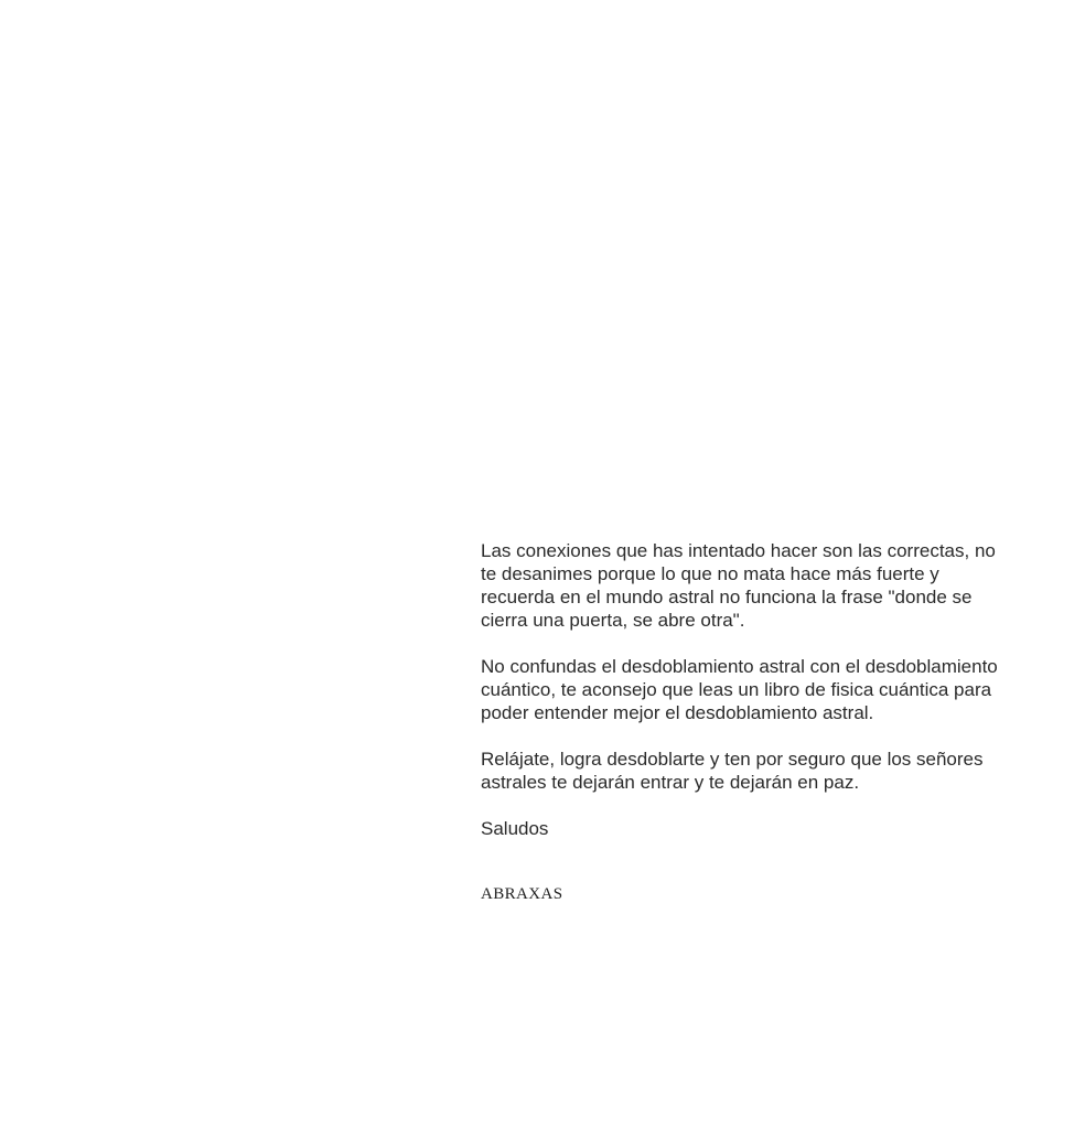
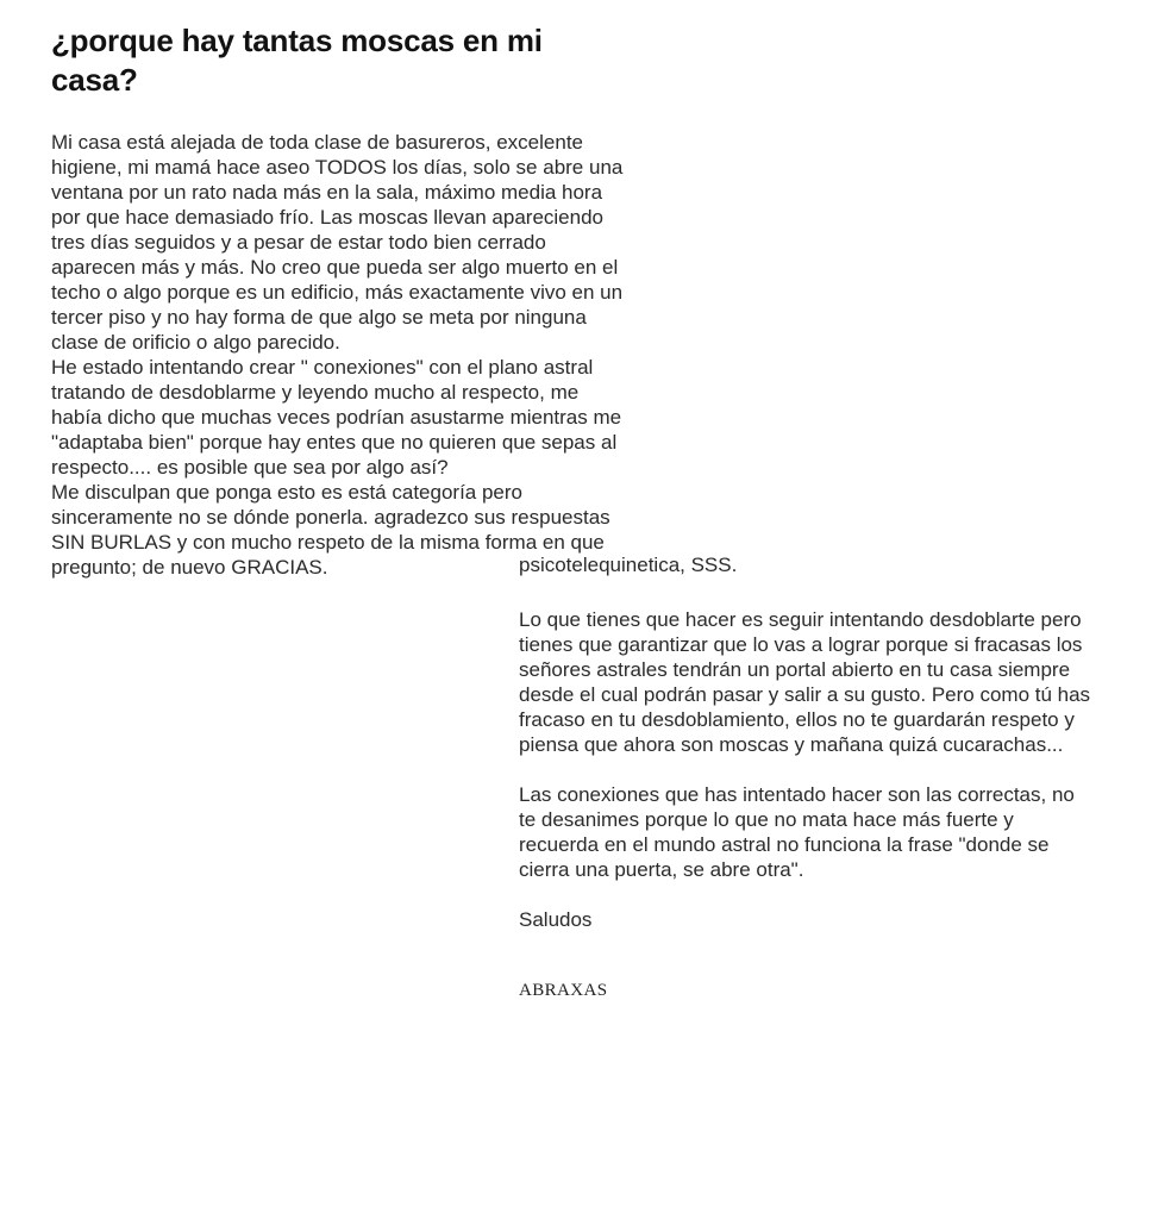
+ ¿porque hay tantas moscas en mi
+ casa?
+ Mi casa está alejada de toda clase de basureros, excelente
+ higiene, mi mamá hace aseo TODOS los días, solo se abre una
+ ventana por un rato nada más en la sala, máximo media hora
+ por que hace demasiado frío. Las moscas llevan apareciendo
+ tres días seguidos y a pesar de estar todo bien cerrado
+ aparecen más y más. No creo que pueda ser algo muerto en el
+ techo o algo porque es un edificio, más exactamente vivo en un
+ tercer piso y no hay forma de que algo se meta por ninguna
+ clase de orificio o algo parecido.
+ He estado intentando crear " conexiones" con el plano astral
+ tratando de desdoblarme y leyendo mucho al respecto, me
+ había dicho que muchas veces podrían asustarme mientras me
+ "adaptaba bien" porque hay entes que no quieren que sepas al
+ respecto.... es posible que sea por algo así?
+ Me disculpan que ponga esto es está categoría pero
+ sinceramente no se dónde ponerla. agradezco sus respuestas
+ SIN BURLAS y con mucho respeto de la misma forma en que
+ pregunto; de nuevo GRACIAS.
+ psicotelequinetica, SSS.
+ Lo que tienes que hacer es seguir intentando desdoblarte pero
+ tienes que garantizar que lo vas a lograr porque si fracasas los
+ señores astrales tendrán un portal abierto en tu casa siempre
+ desde el cual podrán pasar y salir a su gusto. Pero como tú has
+ fracaso en tu desdoblamiento, ellos no te guardarán respeto y
+ piensa que ahora son moscas y mañana quizá cucarachas...
  Las conexiones que has intentado hacer son las correctas, no
  te desanimes porque lo que no mata hace más fuerte y
  recuerda en el mundo astral no funciona la frase "donde se
  cierra una puerta, se abre otra".
- No confundas el desdoblamiento astral con el desdoblamiento
- cuántico, te aconsejo que leas un libro de fisica cuántica para
- poder entender mejor el desdoblamiento astral.
- Relájate, logra desdoblarte y ten por seguro que los señores
- astrales te dejarán entrar y te dejarán en paz.
  Saludos
  ABRAXAS
